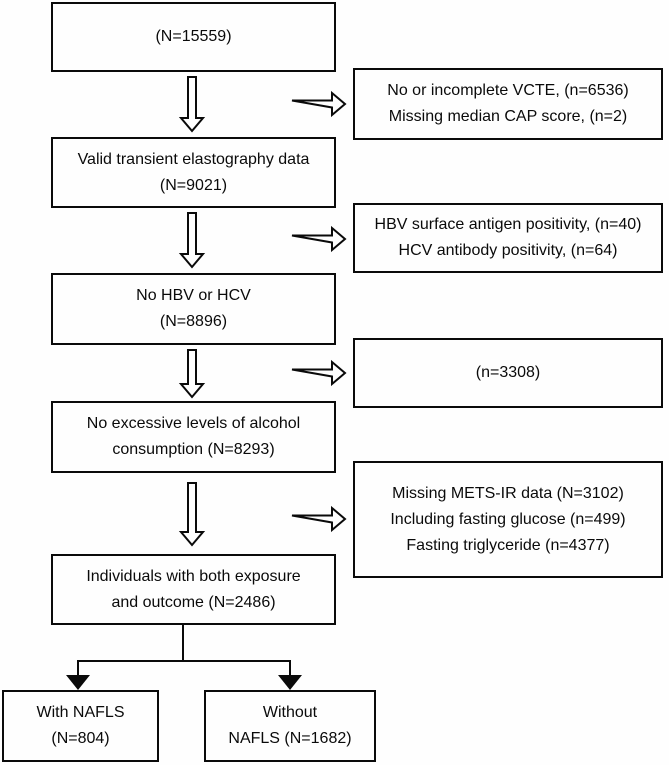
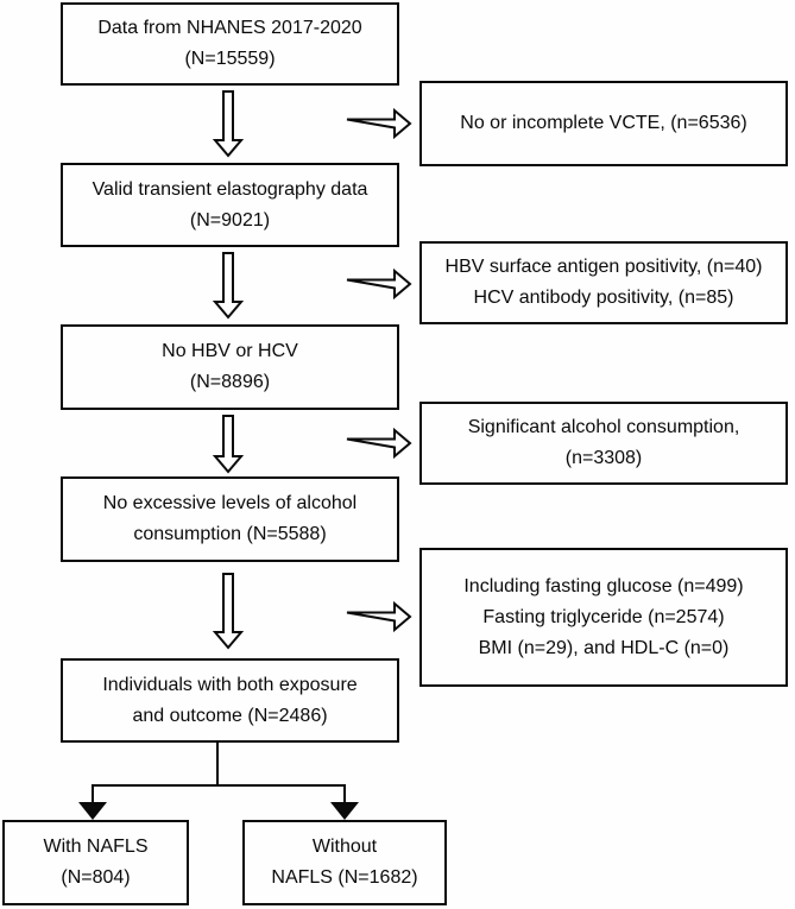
+ Data from NHANES 2017-2020
  (N=15559)
  Valid transient elastography data
  (N=9021)
  No HBV or HCV
  (N=8896)
  No excessive levels of alcohol
- consumption (N=8293)
+ consumption (N=5588)
  Individuals with both exposure
  and outcome (N=2486)
  No or incomplete VCTE, (n=6536)
- Missing median CAP score, (n=2)
  HBV surface antigen positivity, (n=40)
- HCV antibody positivity, (n=64)
+ HCV antibody positivity, (n=85)
+ Significant alcohol consumption,
  (n=3308)
- Missing METS-IR data (N=3102)
  Including fasting glucose (n=499)
- Fasting triglyceride (n=4377)
+ Fasting triglyceride (n=2574)
+ BMI (n=29), and HDL-C (n=0)
  With NAFLS
  (N=804)
  Without
  NAFLS (N=1682)
